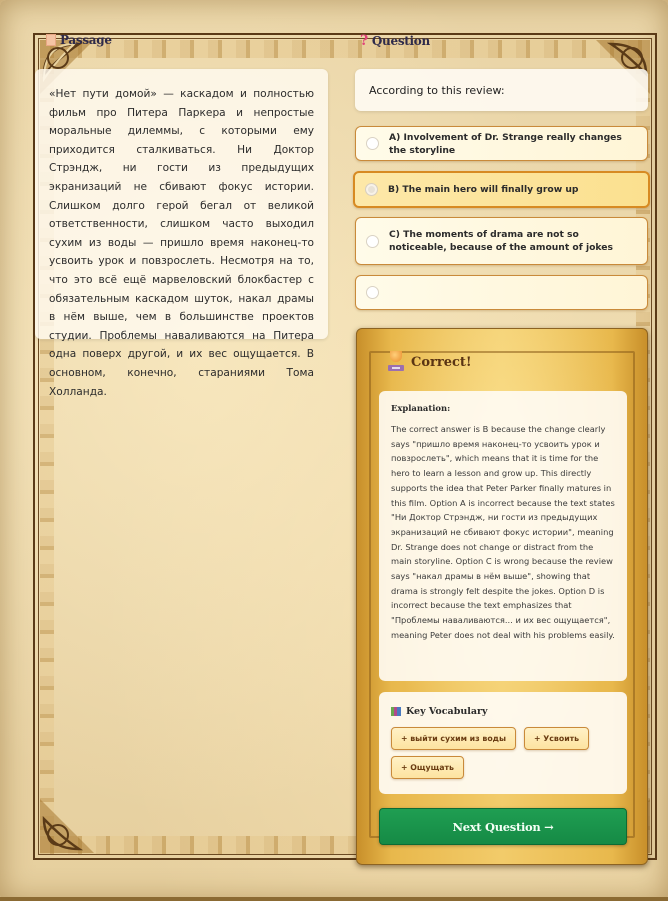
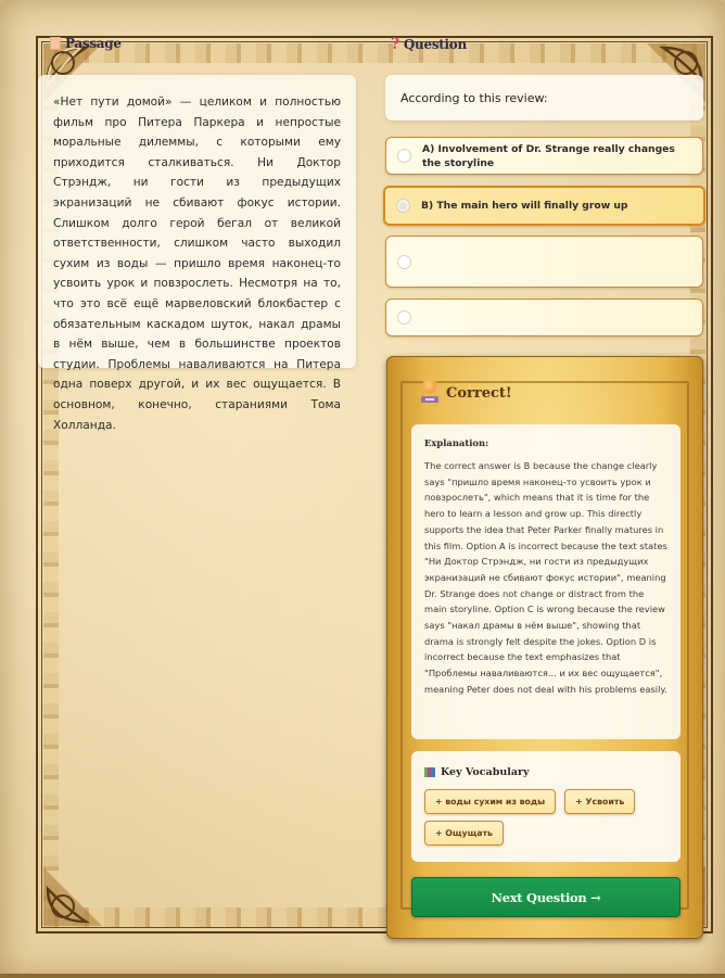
  Passage
  ?
  Question
- «Нет пути домой» — каскадом и полностью фильм про Питера Паркера и непростые моральные дилеммы, с которыми ему приходится сталкиваться. Ни Доктор Стрэндж, ни гости из предыдущих экранизаций не сбивают фокус истории. Слишком долго герой бегал от великой ответственности, слишком часто выходил сухим из воды — пришло время наконец-то усвоить урок и повзрослеть. Несмотря на то, что это всё ещё марвеловский блокбастер с обязательным каскадом шуток, накал драмы в нём выше, чем в большинстве проектов студии. Проблемы наваливаются на Питера одна поверх другой, и их вес ощущается. В основном, конечно, стараниями Тома Холланда.
+ «Нет пути домой» — целиком и полностью фильм про Питера Паркера и непростые моральные дилеммы, с которыми ему приходится сталкиваться. Ни Доктор Стрэндж, ни гости из предыдущих экранизаций не сбивают фокус истории. Слишком долго герой бегал от великой ответственности, слишком часто выходил сухим из воды — пришло время наконец-то усвоить урок и повзрослеть. Несмотря на то, что это всё ещё марвеловский блокбастер с обязательным каскадом шуток, накал драмы в нём выше, чем в большинстве проектов студии. Проблемы наваливаются на Питера одна поверх другой, и их вес ощущается. В основном, конечно, стараниями Тома Холланда.
  According to this review:
  A) Involvement of Dr. Strange really changes the storyline
  B) The main hero will finally grow up
- C) The moments of drama are not so noticeable, because of the amount of jokes
  Correct!
  Explanation:
  The correct answer is B because the change clearly says "пришло время наконец-то усвоить урок и повзрослеть", which means that it is time for the hero to learn a lesson and grow up. This directly supports the idea that Peter Parker finally matures in this film. Option A is incorrect because the text states "Ни Доктор Стрэндж, ни гости из предыдущих экранизаций не сбивают фокус истории", meaning Dr. Strange does not change or distract from the main storyline. Option C is wrong because the review says "накал драмы в нём выше", showing that drama is strongly felt despite the jokes. Option D is incorrect because the text emphasizes that "Проблемы наваливаются... и их вес ощущается", meaning Peter does not deal with his problems easily.
  Key Vocabulary
- + выйти сухим из воды
+ + воды сухим из воды
  + Усвоить
  + Ощущать
  Next Question →
